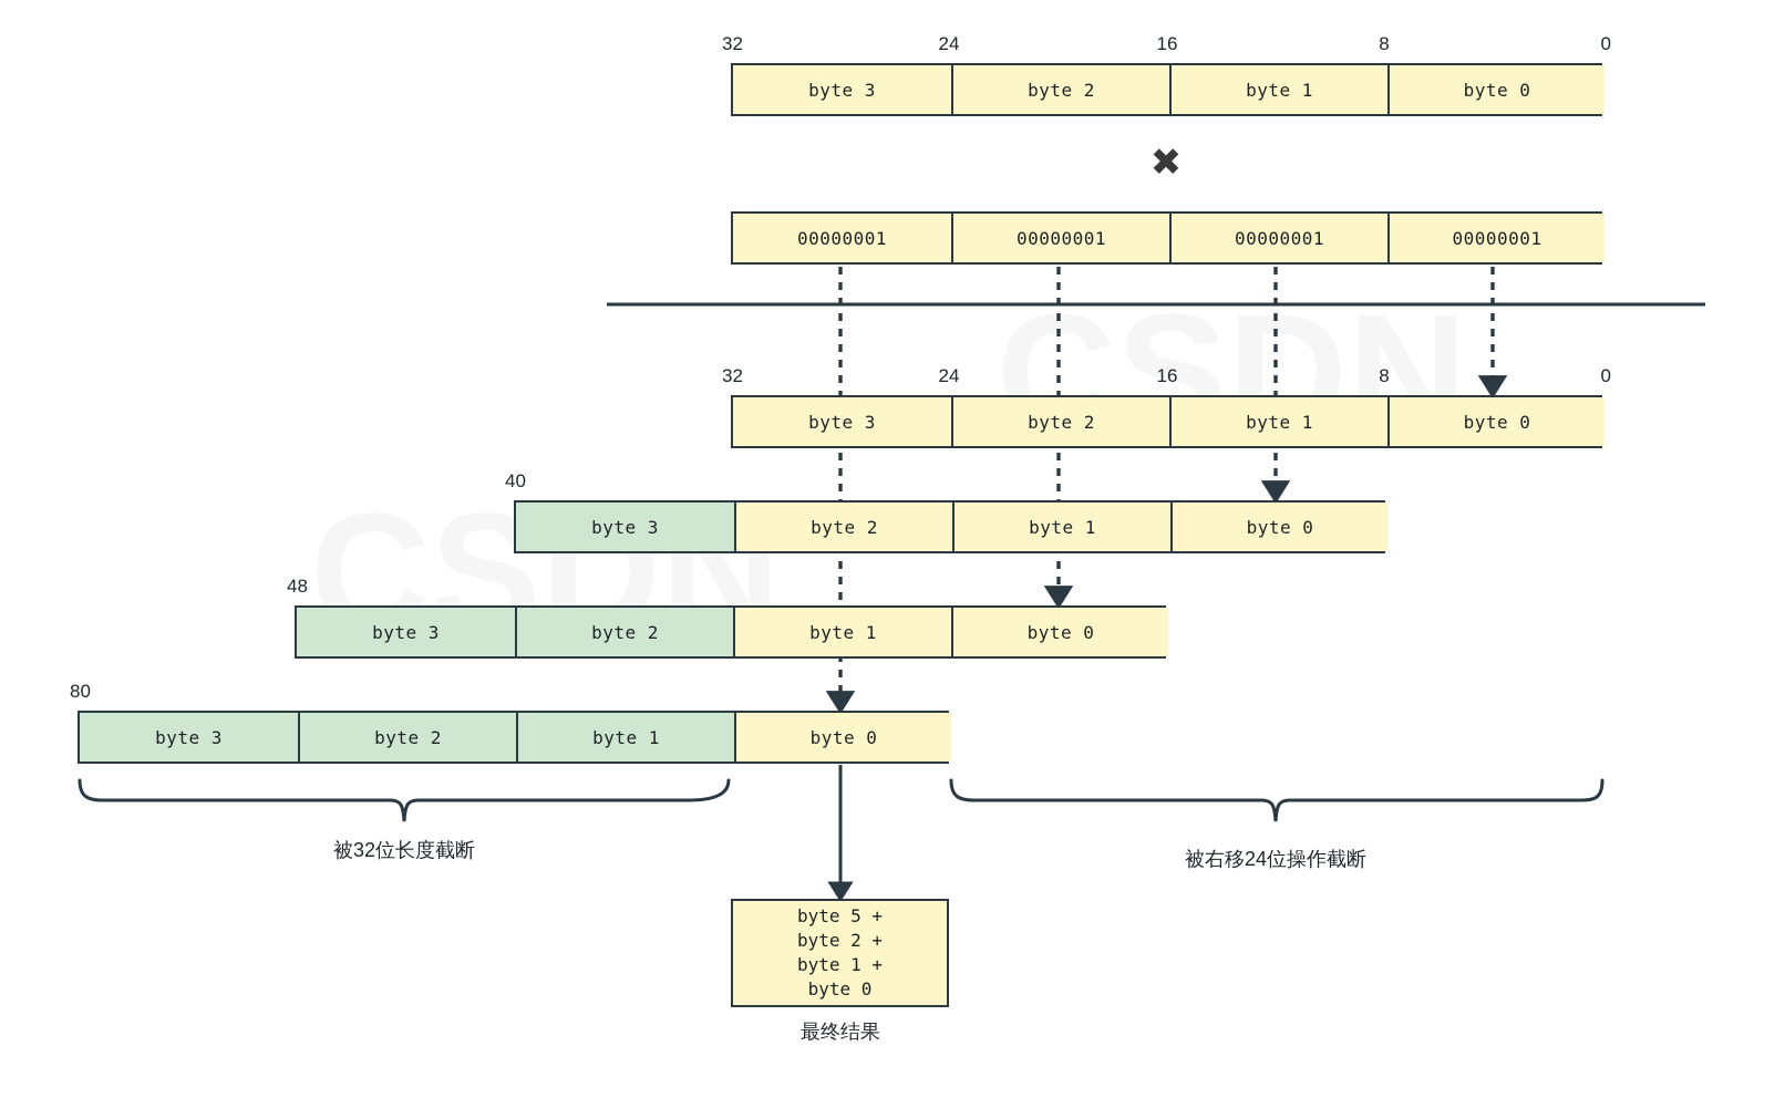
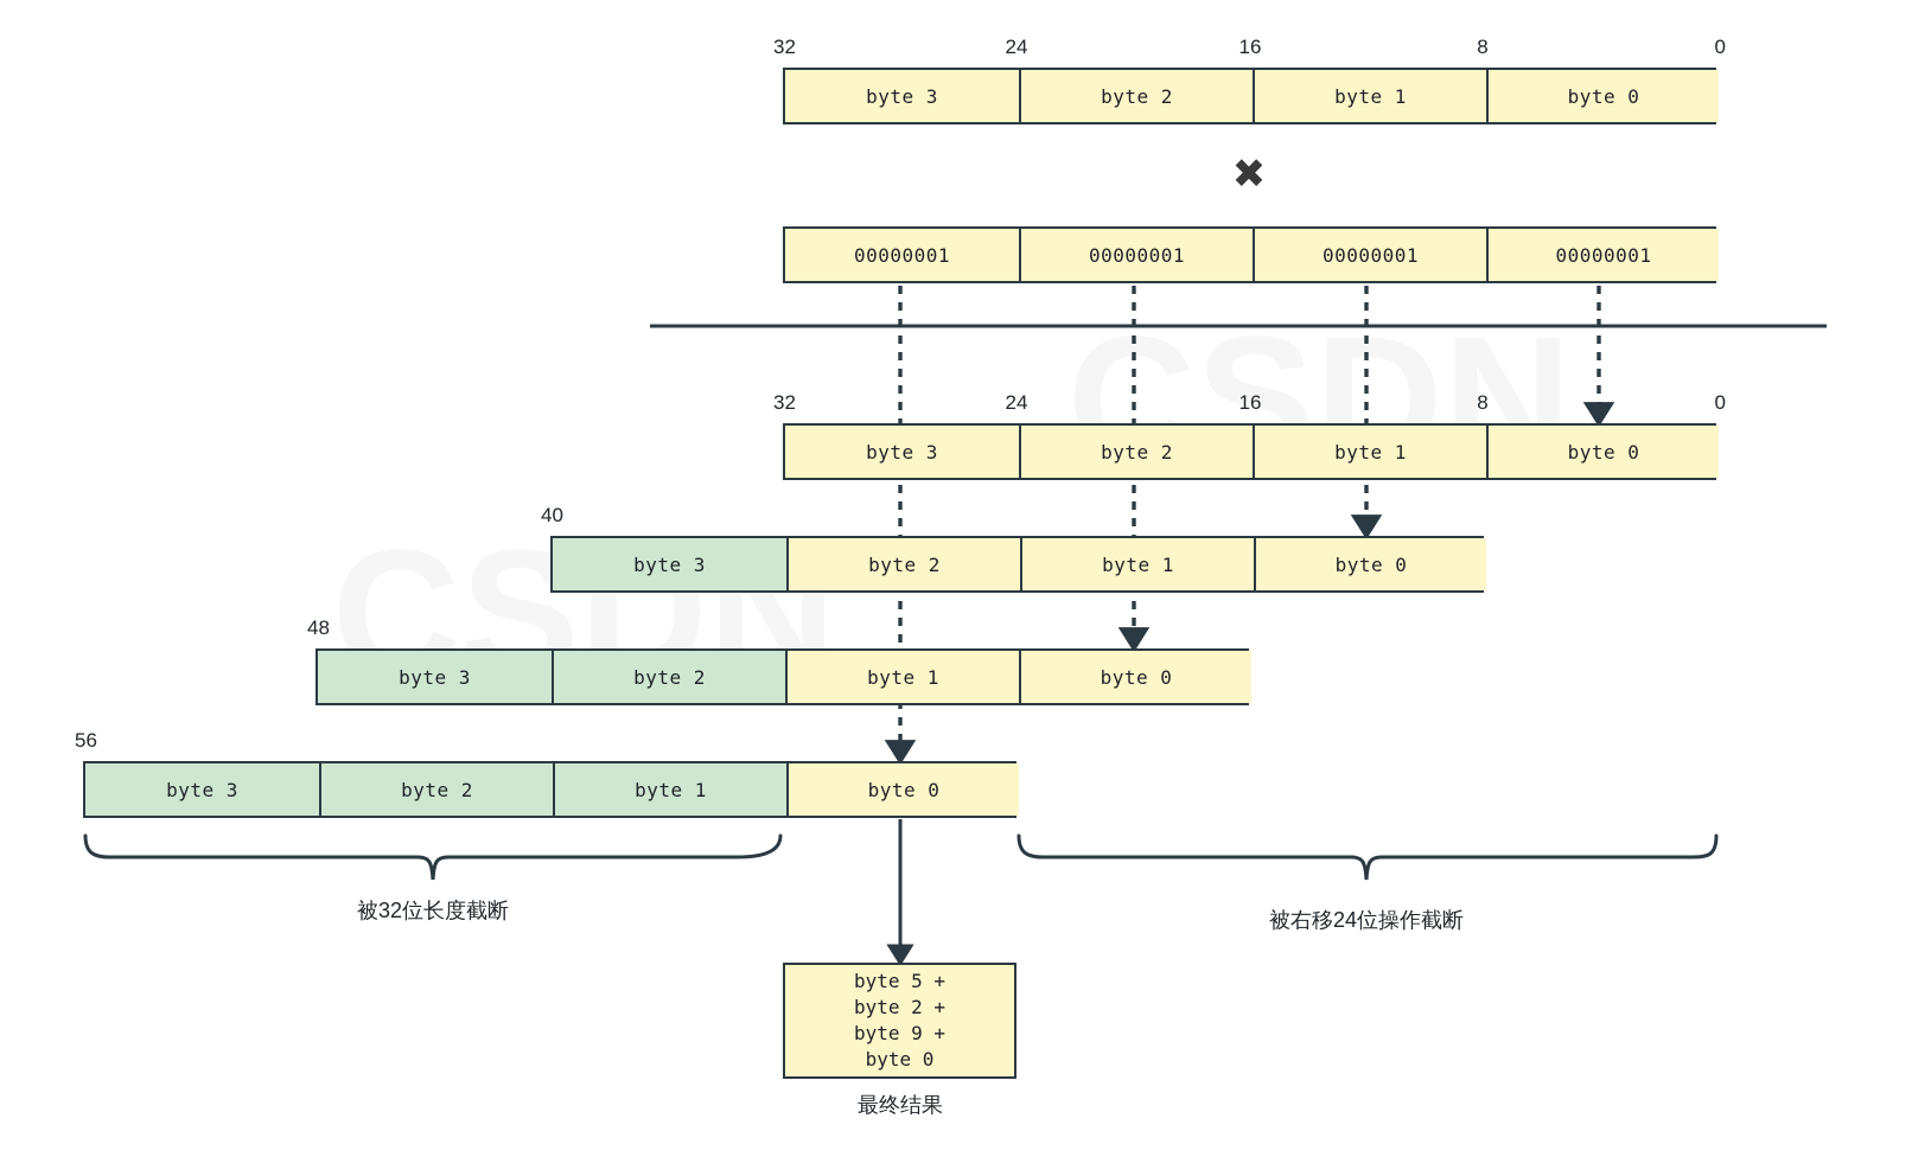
  CSDN
  CSDN
  32
  24
  16
  8
  0
  byte 3
  byte 2
  byte 1
  byte 0
  ✖
  00000001
  00000001
  00000001
  00000001
  32
  24
  16
  8
  0
  byte 3
  byte 2
  byte 1
  byte 0
  40
  byte 3
  byte 2
  byte 1
  byte 0
  48
  byte 3
  byte 2
  byte 1
  byte 0
- 80
+ 56
  byte 3
  byte 2
  byte 1
  byte 0
  被32位长度截断
  被右移24位操作截断
  byte 5 +
  byte 2 +
- byte 1 +
+ byte 9 +
  byte 0
  最终结果
